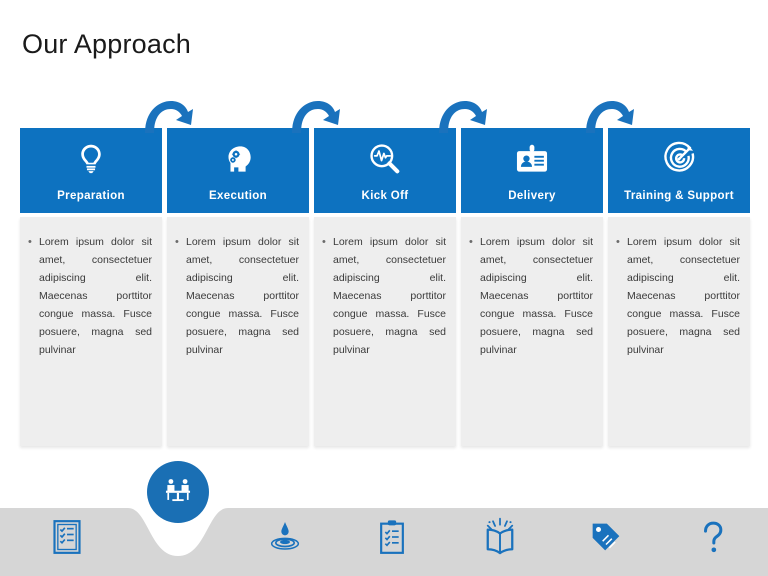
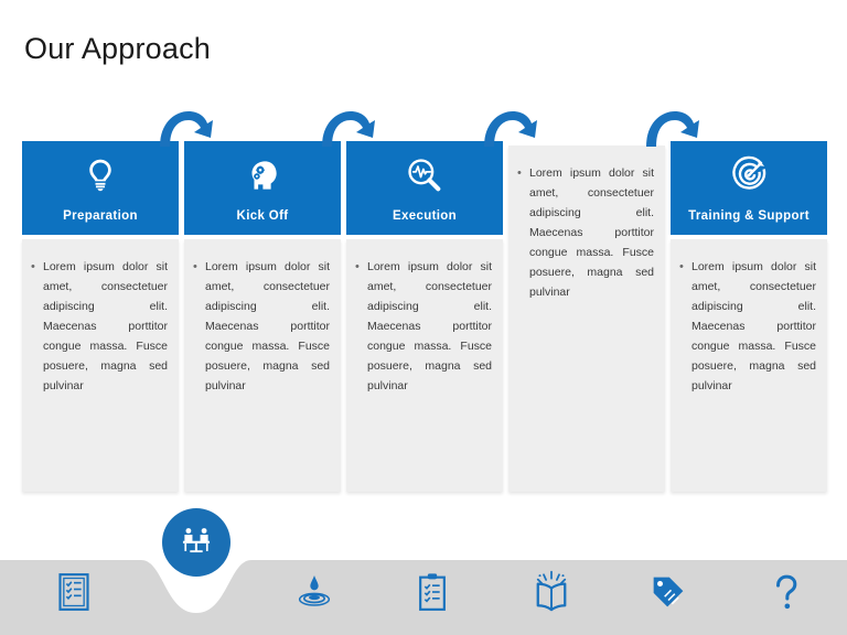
  Our Approach
  Preparation
  •
  Lorem ipsum dolor sit amet, consectetuer adipiscing elit. Maecenas porttitor congue massa. Fusce posuere, magna sed pulvinar
- Execution
+ Kick Off
  •
  Lorem ipsum dolor sit amet, consectetuer adipiscing elit. Maecenas porttitor congue massa. Fusce posuere, magna sed pulvinar
- Kick Off
+ Execution
  •
  Lorem ipsum dolor sit amet, consectetuer adipiscing elit. Maecenas porttitor congue massa. Fusce posuere, magna sed pulvinar
- Delivery
  •
  Lorem ipsum dolor sit amet, consectetuer adipiscing elit. Maecenas porttitor congue massa. Fusce posuere, magna sed pulvinar
  Training & Support
  •
  Lorem ipsum dolor sit amet, consectetuer adipiscing elit. Maecenas porttitor congue massa. Fusce posuere, magna sed pulvinar
